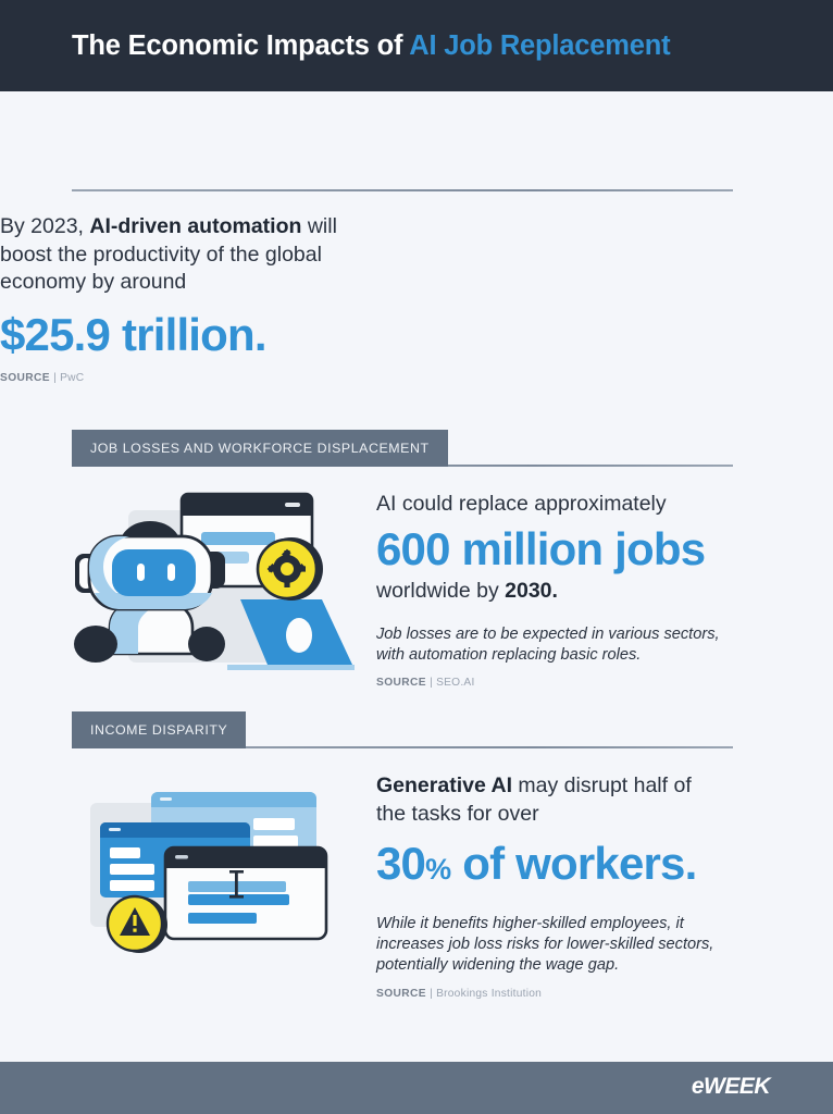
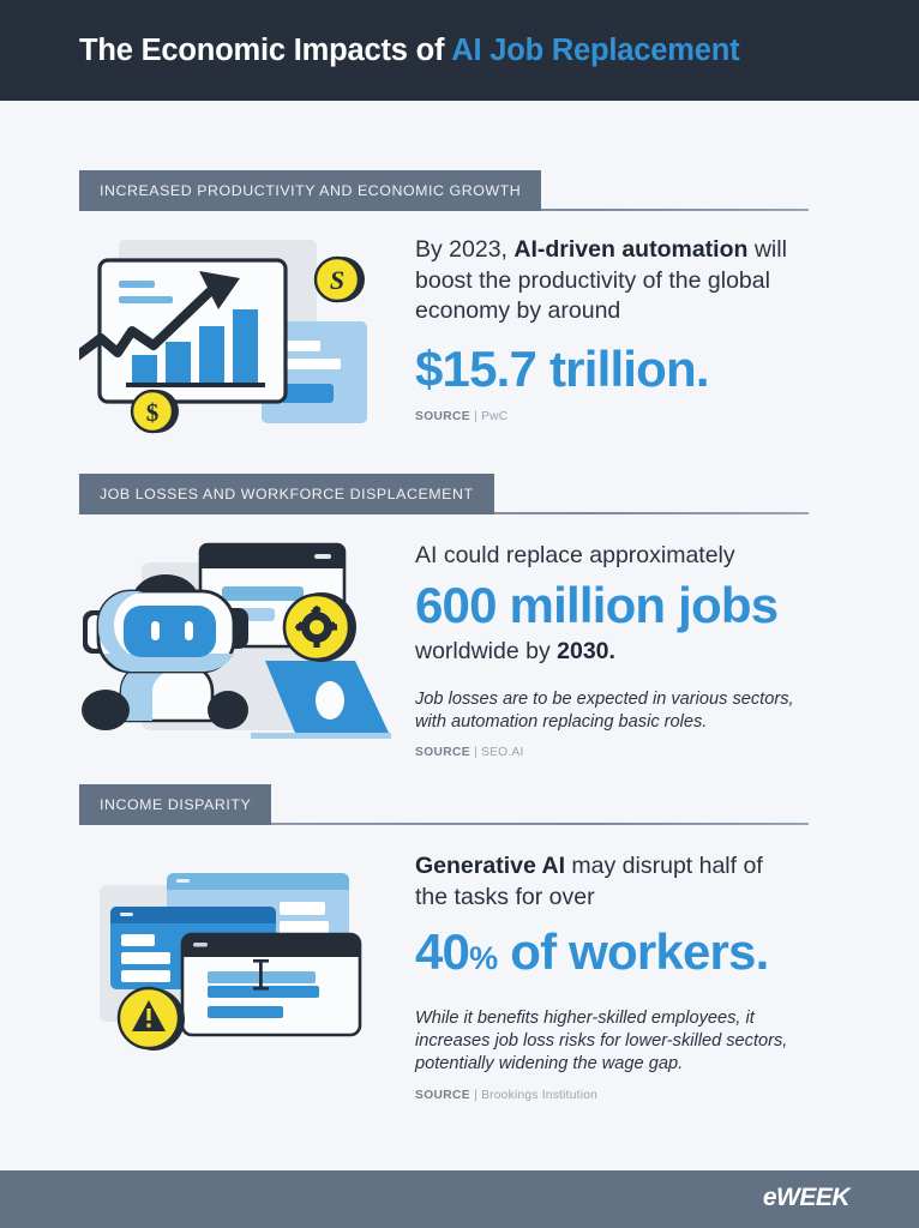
  The Economic Impacts of AI Job Replacement
+ INCREASED PRODUCTIVITY AND ECONOMIC GROWTH
+ S
+ $
  By 2023, AI-driven automation will boost the productivity of the global economy by around
- $25.9 trillion.
+ $15.7 trillion.
  SOURCE | PwC
  JOB LOSSES AND WORKFORCE DISPLACEMENT
  AI could replace approximately
  600 million jobs
  worldwide by 2030.
  Job losses are to be expected in various sectors, with automation replacing basic roles.
  SOURCE | SEO.AI
  INCOME DISPARITY
  Generative AI may disrupt half of the tasks for over
- 30% of workers.
+ 40% of workers.
  While it benefits higher-skilled employees, it increases job loss risks for lower-skilled sectors, potentially widening the wage gap.
  SOURCE | Brookings Institution
  eWEEK
